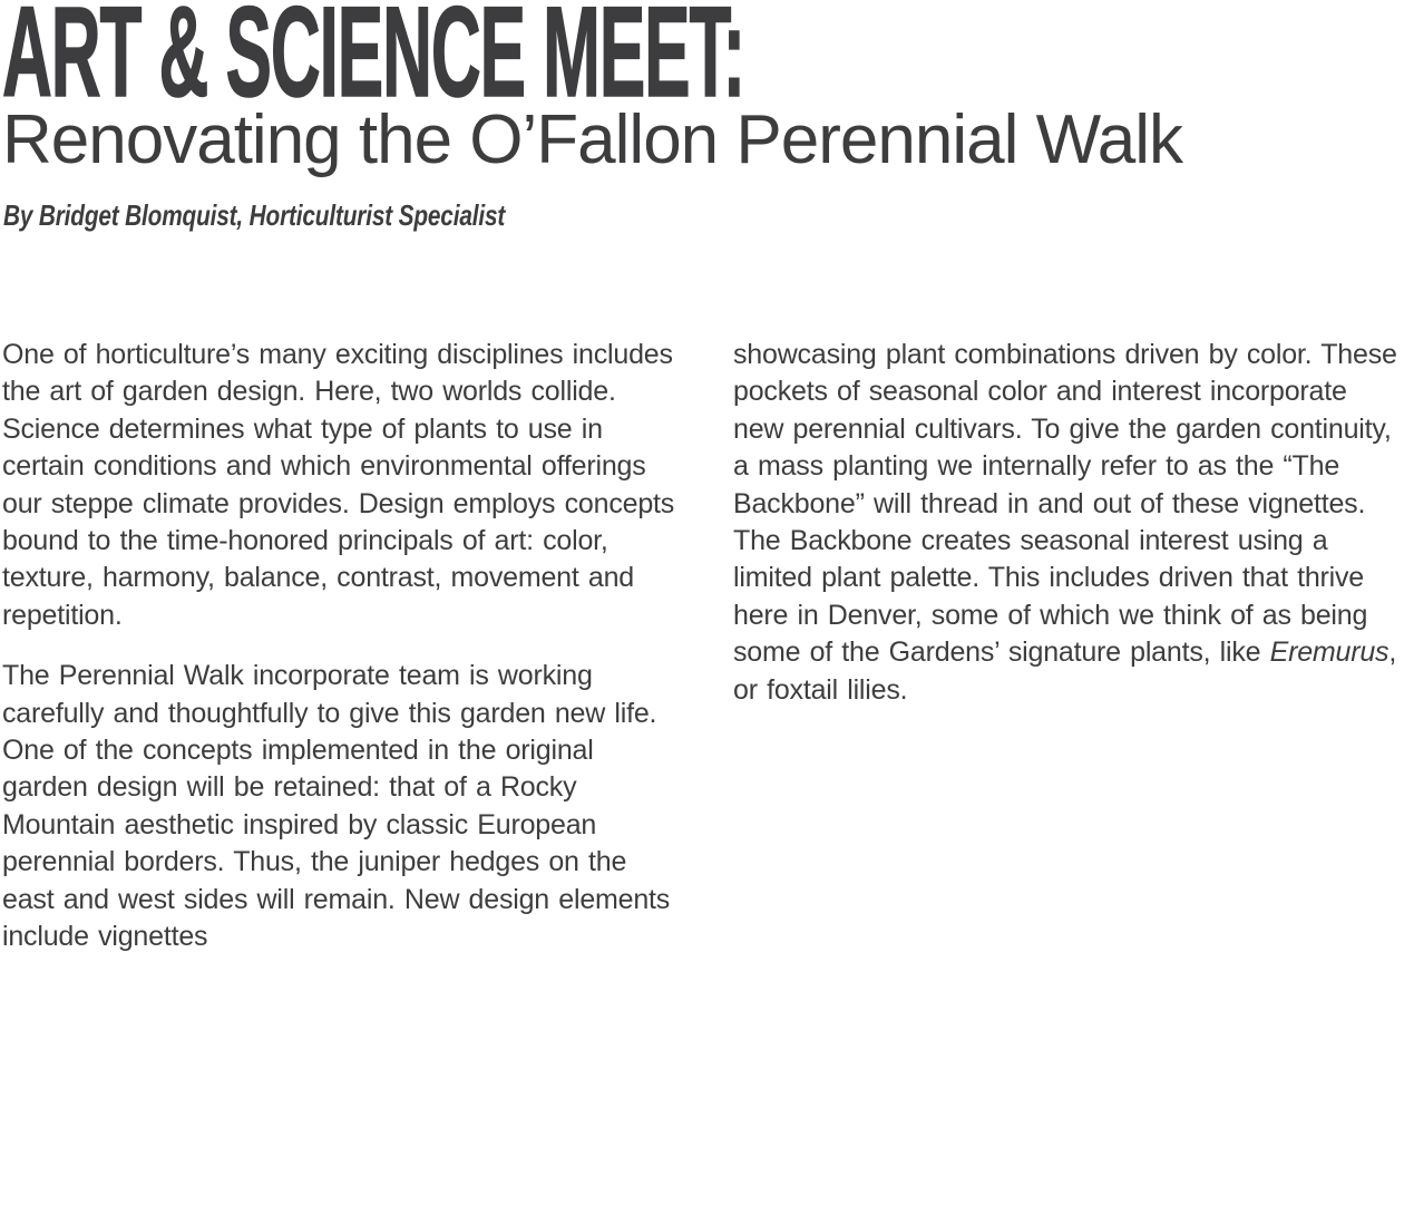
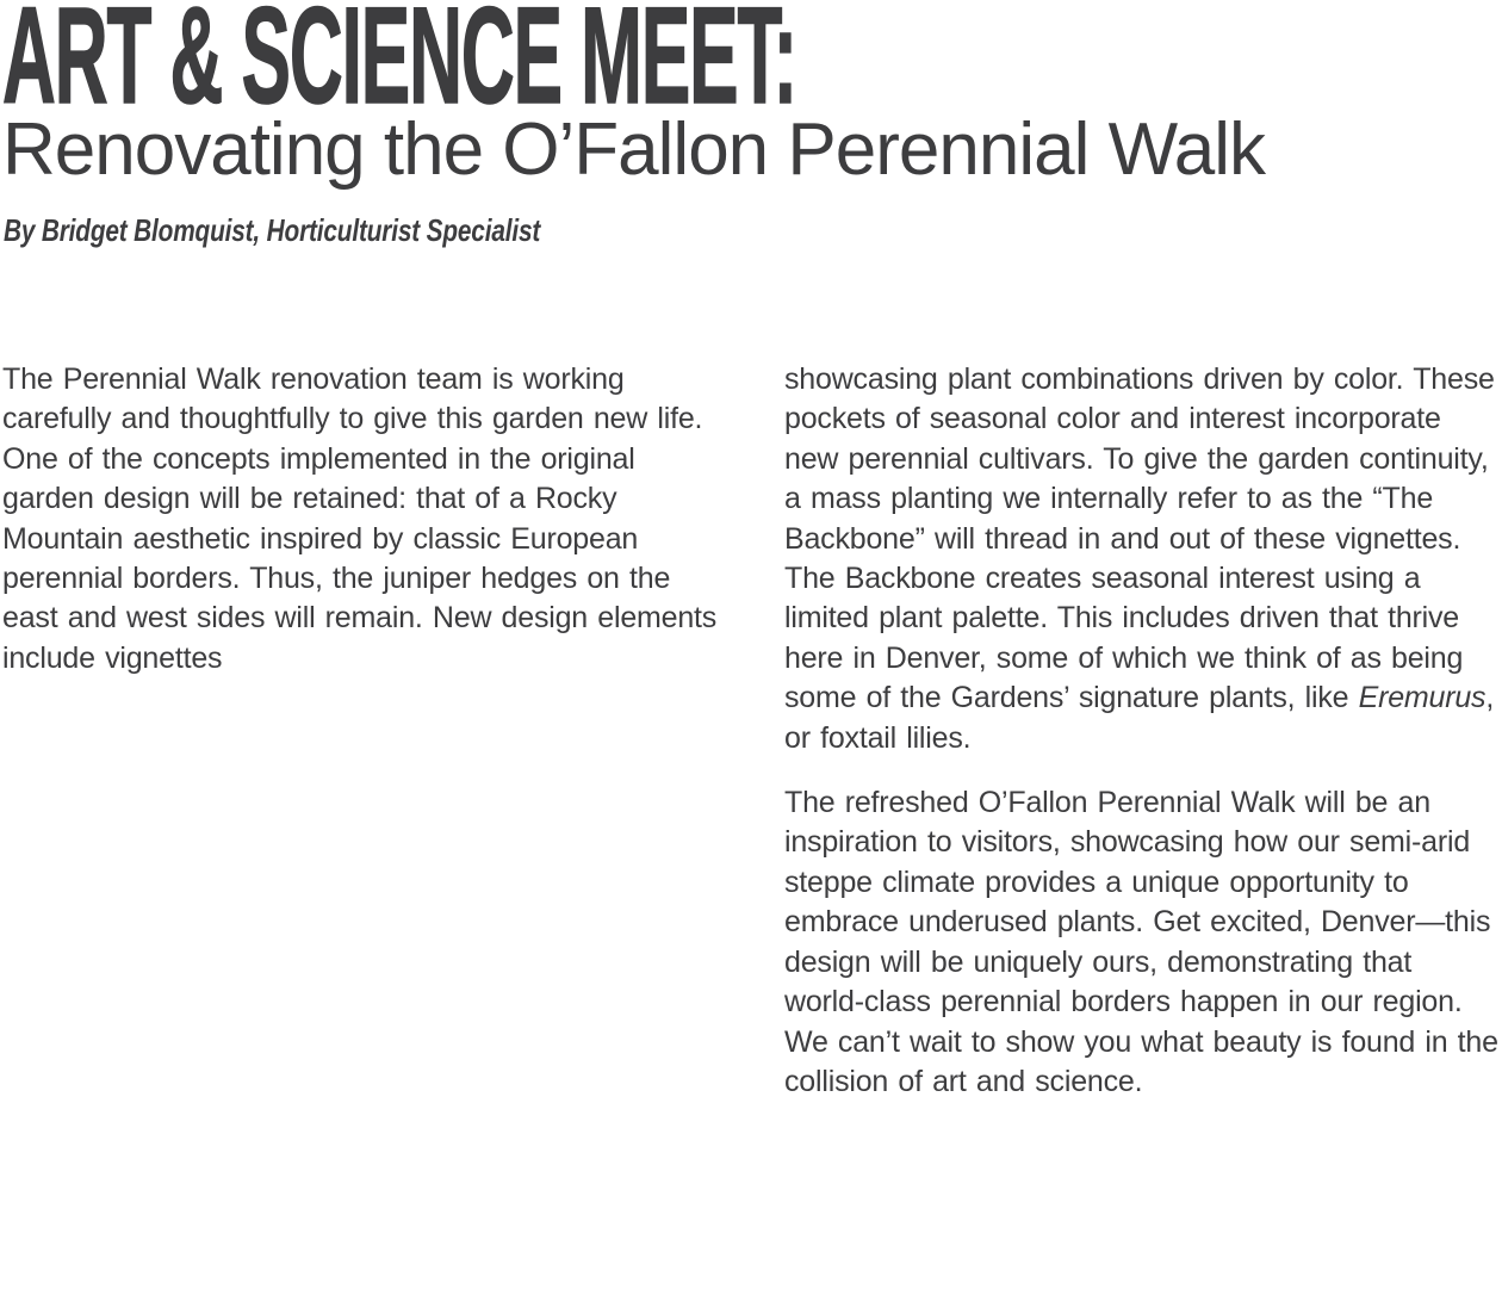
  ART & SCIENCE MEET:
  Renovating the O’Fallon Perennial Walk
  By Bridget Blomquist, Horticulturist Specialist
- One of horticulture’s many exciting disciplines includes the art of garden design. Here, two worlds collide. Science determines what type of plants to use in certain conditions and which environmental offerings our steppe climate provides. Design employs concepts bound to the time-honored principals of art: color, texture, harmony, balance, contrast, movement and repetition.
- The Perennial Walk incorporate team is working carefully and thoughtfully to give this garden new life. One of the concepts implemented in the original garden design will be retained: that of a Rocky Mountain aesthetic inspired by classic European perennial borders. Thus, the juniper hedges on the east and west sides will remain. New design elements include vignettes
+ The Perennial Walk renovation team is working carefully and thoughtfully to give this garden new life. One of the concepts implemented in the original garden design will be retained: that of a Rocky Mountain aesthetic inspired by classic European perennial borders. Thus, the juniper hedges on the east and west sides will remain. New design elements include vignettes
  showcasing plant combinations driven by color. These pockets of seasonal color and interest incorporate new perennial cultivars. To give the garden continuity, a mass planting we internally refer to as the “The Backbone” will thread in and out of these vignettes. The Backbone creates seasonal interest using a limited plant palette. This includes driven that thrive here in Denver, some of which we think of as being some of the Gardens’ signature plants, like Eremurus, or foxtail lilies.
+ The refreshed O’Fallon Perennial Walk will be an inspiration to visitors, showcasing how our semi-arid steppe climate provides a unique opportunity to embrace underused plants. Get excited, Denver—this design will be uniquely ours, demonstrating that world-class perennial borders happen in our region. We can’t wait to show you what beauty is found in the collision of art and science.
